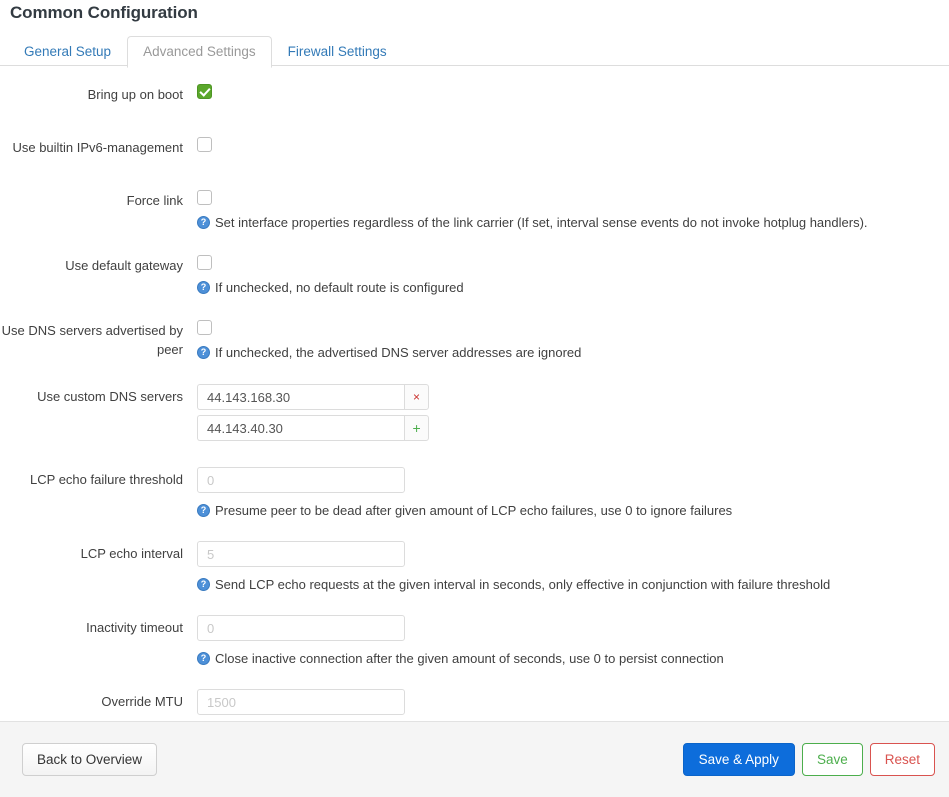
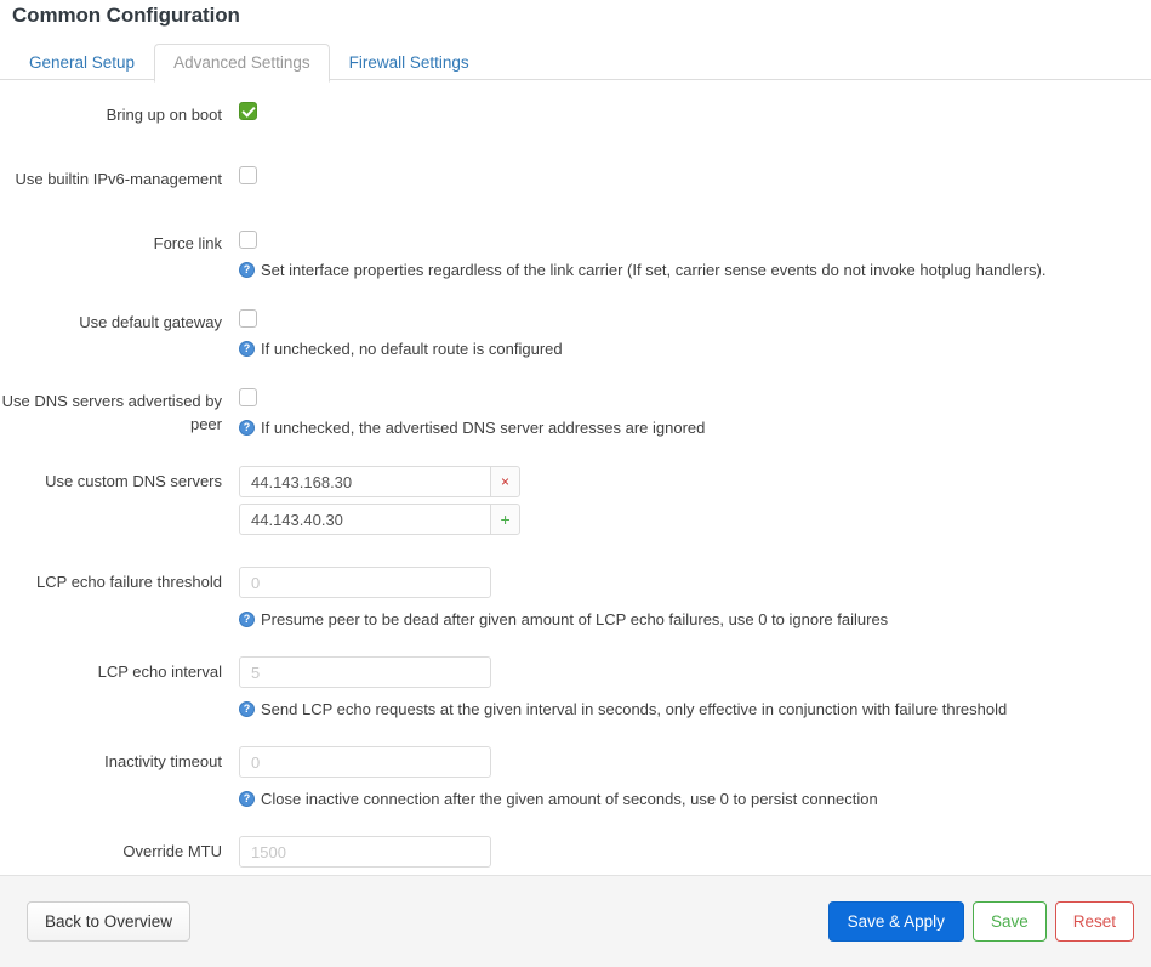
  Common Configuration
  General Setup Advanced Settings Firewall Settings
  Bring up on boot
  Use builtin IPv6-management
  Force link
  ?
- Set interface properties regardless of the link carrier (If set, interval sense events do not invoke hotplug handlers).
+ Set interface properties regardless of the link carrier (If set, carrier sense events do not invoke hotplug handlers).
  Use default gateway
  ?
  If unchecked, no default route is configured
  Use DNS servers advertised by peer
  ?
  If unchecked, the advertised DNS server addresses are ignored
  Use custom DNS servers
  44.143.168.30
  ×
  44.143.40.30
  +
  LCP echo failure threshold
  0
  ?
  Presume peer to be dead after given amount of LCP echo failures, use 0 to ignore failures
  LCP echo interval
  5
  ?
  Send LCP echo requests at the given interval in seconds, only effective in conjunction with failure threshold
  Inactivity timeout
  0
  ?
  Close inactive connection after the given amount of seconds, use 0 to persist connection
  Override MTU
  1500
  Back to Overview
  Save & Apply
  Save
  Reset
